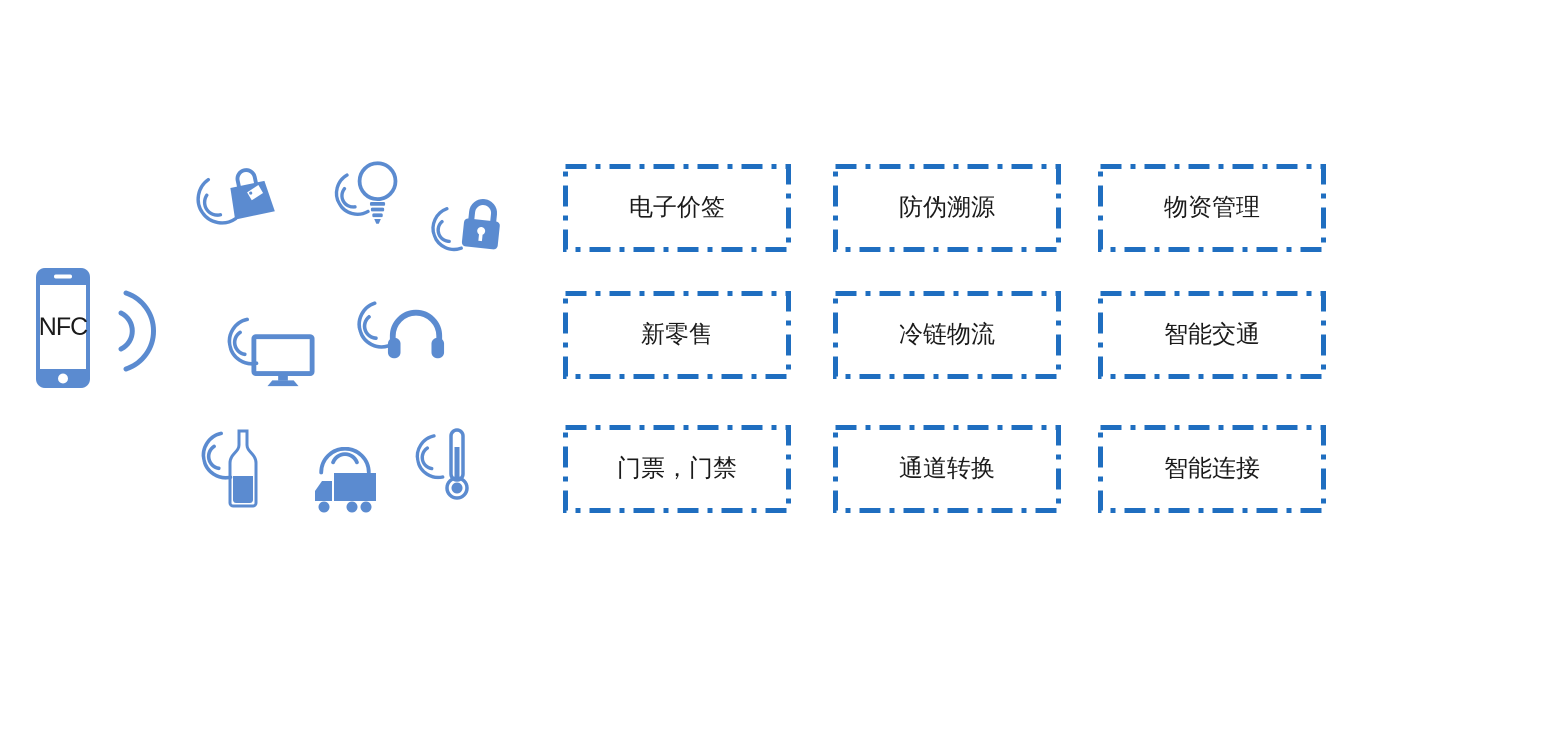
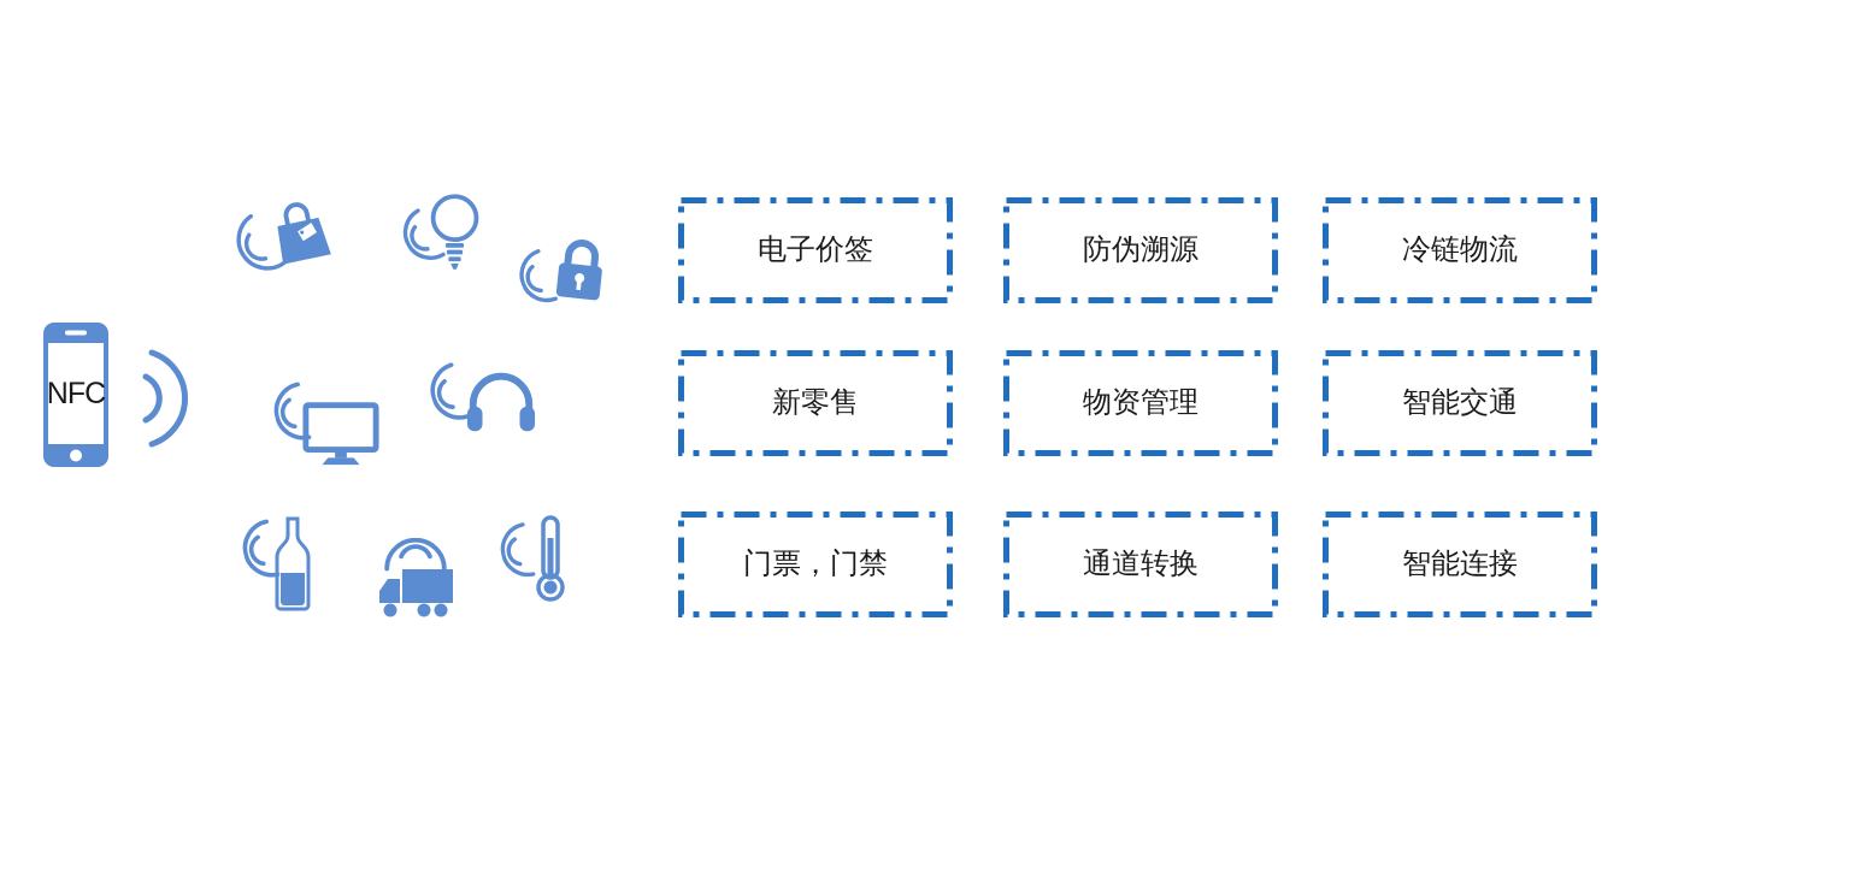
  NFC
  电子价签
  防伪溯源
- 物资管理
+ 冷链物流
  新零售
- 冷链物流
+ 物资管理
  智能交通
  门票，门禁
  通道转换
  智能连接
